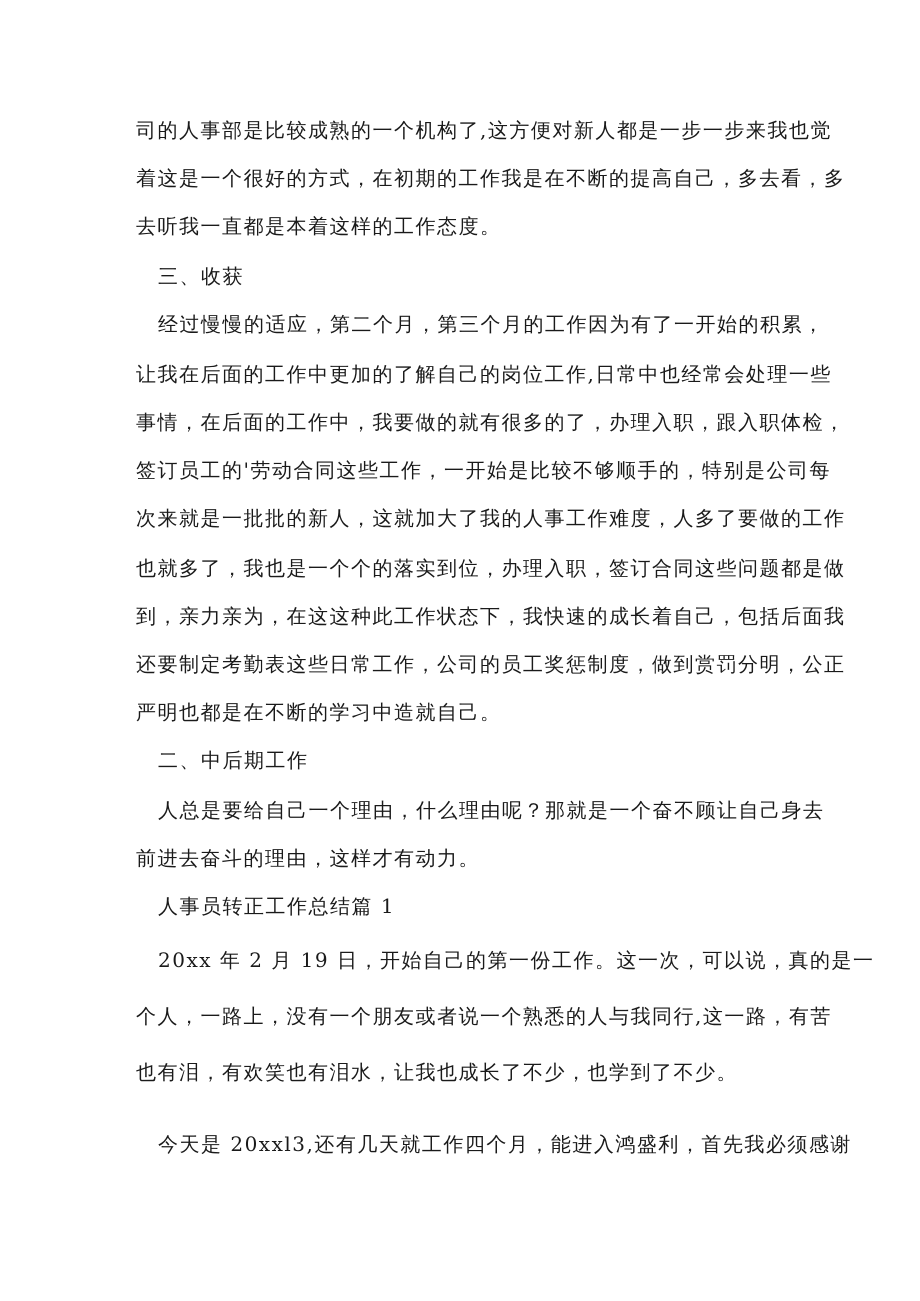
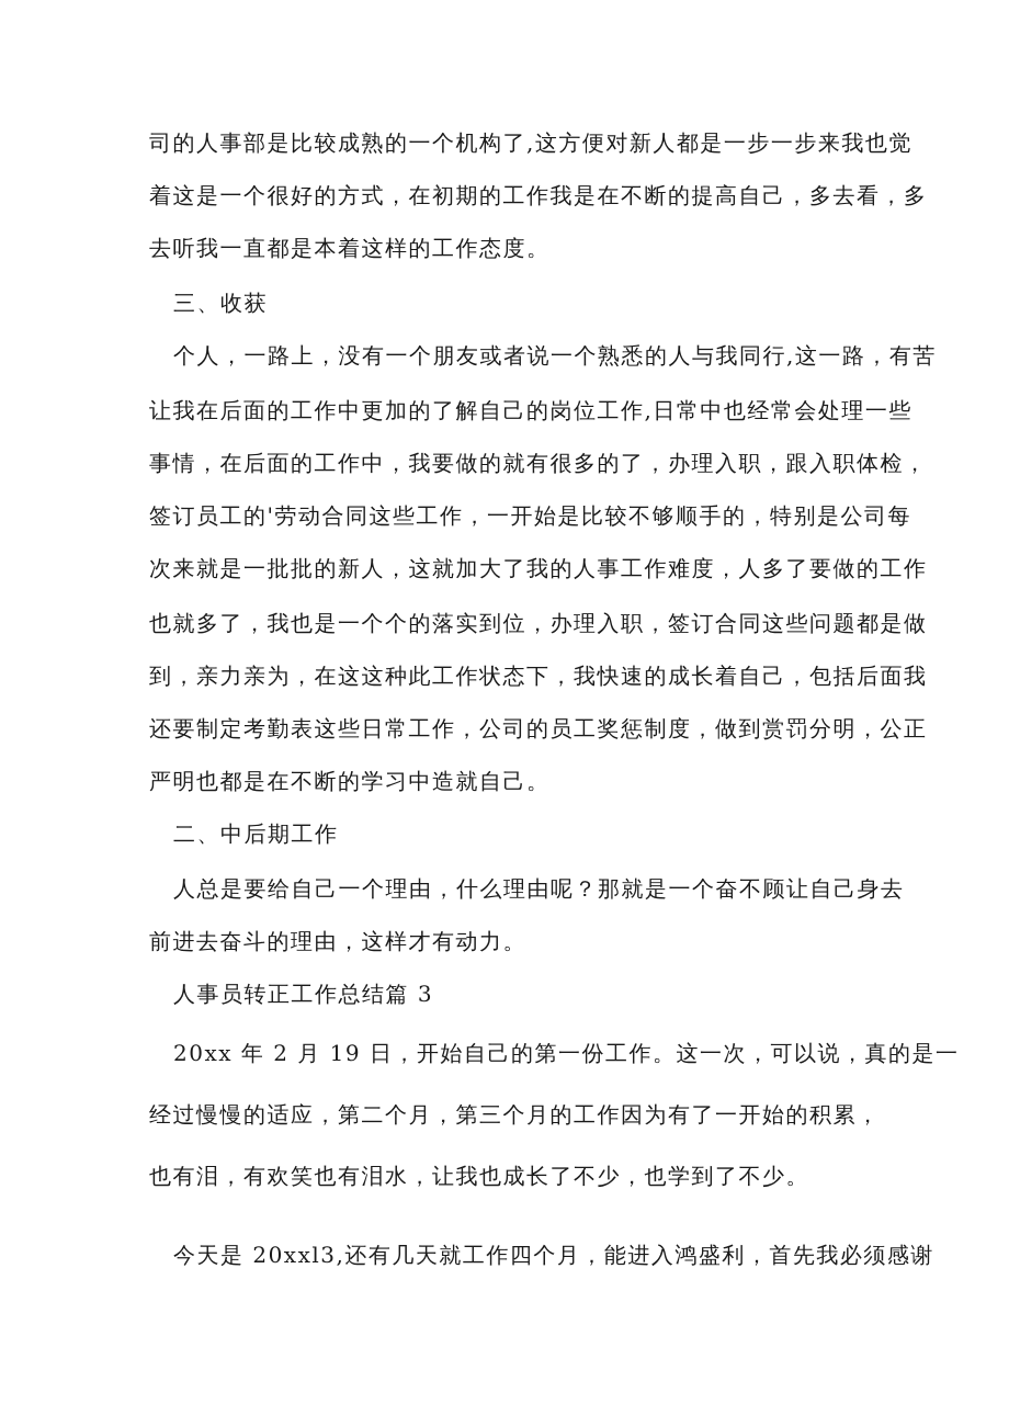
  司的人事部是比较成熟的一个机构了,这方便对新人都是一步一步来我也觉
  着这是一个很好的方式，在初期的工作我是在不断的提高自己，多去看，多
  去听我一直都是本着这样的工作态度。
  三、收获
- 经过慢慢的适应，第二个月，第三个月的工作因为有了一开始的积累，
+ 个人，一路上，没有一个朋友或者说一个熟悉的人与我同行,这一路，有苦
  让我在后面的工作中更加的了解自己的岗位工作,日常中也经常会处理一些
  事情，在后面的工作中，我要做的就有很多的了，办理入职，跟入职体检，
  签订员工的'劳动合同这些工作，一开始是比较不够顺手的，特别是公司每
  次来就是一批批的新人，这就加大了我的人事工作难度，人多了要做的工作
  也就多了，我也是一个个的落实到位，办理入职，签订合同这些问题都是做
  到，亲力亲为，在这这种此工作状态下，我快速的成长着自己，包括后面我
  还要制定考勤表这些日常工作，公司的员工奖惩制度，做到赏罚分明，公正
  严明也都是在不断的学习中造就自己。
  二、中后期工作
  人总是要给自己一个理由，什么理由呢？那就是一个奋不顾让自己身去
  前进去奋斗的理由，这样才有动力。
- 人事员转正工作总结篇 1
+ 人事员转正工作总结篇 3
  20xx 年 2 月 19 日，开始自己的第一份工作。这一次，可以说，真的是一
- 个人，一路上，没有一个朋友或者说一个熟悉的人与我同行,这一路，有苦
+ 经过慢慢的适应，第二个月，第三个月的工作因为有了一开始的积累，
  也有泪，有欢笑也有泪水，让我也成长了不少，也学到了不少。
  今天是 20xxl3,还有几天就工作四个月，能进入鸿盛利，首先我必须感谢
